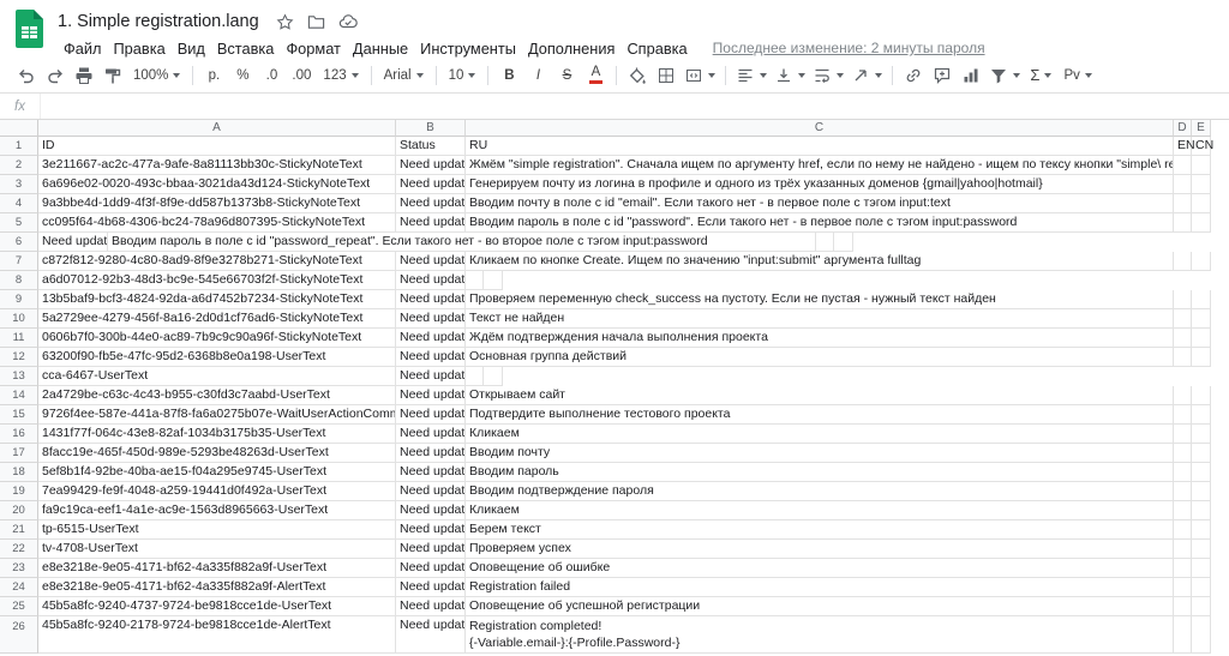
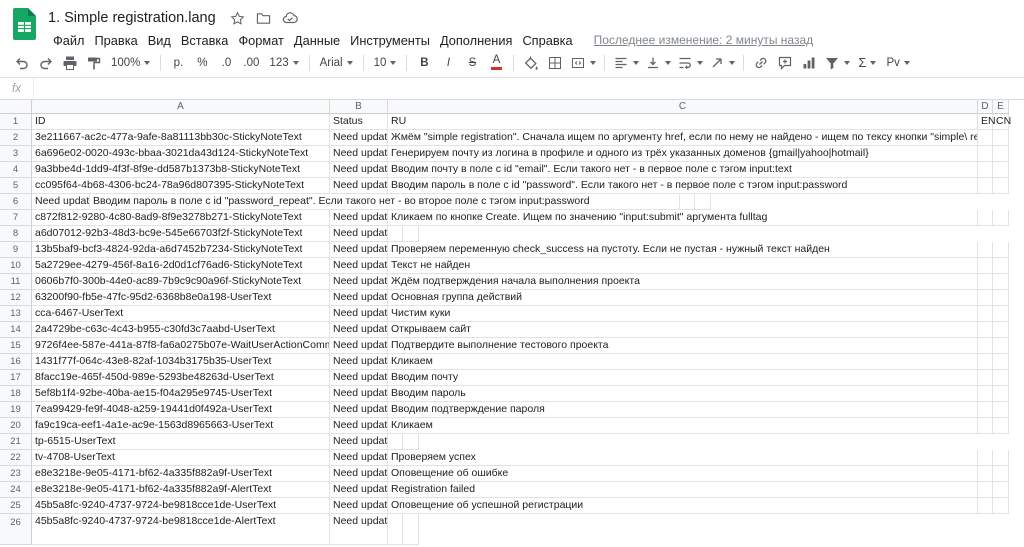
  1. Simple registration.lang
  Файл
  Правка
  Вид
  Вставка
  Формат
  Данные
  Инструменты
  Дополнения
  Справка
- Последнее изменение: 2 минуты пароля
+ Последнее изменение: 2 минуты назад
  100%
  р.
  %
  .0
  .00
  123
  Arial
  10
  B
  I
  S
  A
  Σ
  Pv
  fx
  A
  B
  C
  D
  E
  1
  ID
  Status
  RU
  EN
  CN
  2
  3e211667-ac2c-477a-9afe-8a81113bb30c-StickyNoteText
  Need updat
  Жмём "simple registration". Сначала ищем по аргументу href, если по нему не найдено - ищем по тексу кнопки "simple\ re
  3
  6a696e02-0020-493c-bbaa-3021da43d124-StickyNoteText
  Need updat
  Генерируем почту из логина в профиле и одного из трёх указанных доменов {gmail|yahoo|hotmail}
  4
  9a3bbe4d-1dd9-4f3f-8f9e-dd587b1373b8-StickyNoteText
  Need updat
  Вводим почту в поле с id "email". Если такого нет - в первое поле с тэгом input:text
  5
  cc095f64-4b68-4306-bc24-78a96d807395-StickyNoteText
  Need updat
  Вводим пароль в поле с id "password". Если такого нет - в первое поле с тэгом input:password
  6
  Need updat
  Вводим пароль в поле с id "password_repeat". Если такого нет - во второе поле с тэгом input:password
  7
  c872f812-9280-4c80-8ad9-8f9e3278b271-StickyNoteText
  Need updat
  Кликаем по кнопке Create. Ищем по значению "input:submit" аргумента fulltag
  8
  a6d07012-92b3-48d3-bc9e-545e66703f2f-StickyNoteText
  Need updat
  9
  13b5baf9-bcf3-4824-92da-a6d7452b7234-StickyNoteText
  Need updat
  Проверяем переменную check_success на пустоту. Если не пустая - нужный текст найден
  10
  5a2729ee-4279-456f-8a16-2d0d1cf76ad6-StickyNoteText
  Need updat
  Текст не найден
  11
  0606b7f0-300b-44e0-ac89-7b9c9c90a96f-StickyNoteText
  Need updat
  Ждём подтверждения начала выполнения проекта
  12
  63200f90-fb5e-47fc-95d2-6368b8e0a198-UserText
  Need updat
  Основная группа действий
  13
  cca-6467-UserText
  Need updat
+ Чистим куки
  14
  2a4729be-c63c-4c43-b955-c30fd3c7aabd-UserText
  Need updat
  Открываем сайт
  15
  9726f4ee-587e-441a-87f8-fa6a0275b07e-WaitUserActionComm
  Need updat
  Подтвердите выполнение тестового проекта
  16
  1431f77f-064c-43e8-82af-1034b3175b35-UserText
  Need updat
  Кликаем
  17
  8facc19e-465f-450d-989e-5293be48263d-UserText
  Need updat
  Вводим почту
  18
  5ef8b1f4-92be-40ba-ae15-f04a295e9745-UserText
  Need updat
  Вводим пароль
  19
  7ea99429-fe9f-4048-a259-19441d0f492a-UserText
  Need updat
  Вводим подтверждение пароля
  20
  fa9c19ca-eef1-4a1e-ac9e-1563d8965663-UserText
  Need updat
  Кликаем
  21
  tp-6515-UserText
  Need updat
- Берем текст
  22
  tv-4708-UserText
  Need updat
  Проверяем успех
  23
  e8e3218e-9e05-4171-bf62-4a335f882a9f-UserText
  Need updat
  Оповещение об ошибке
  24
  e8e3218e-9e05-4171-bf62-4a335f882a9f-AlertText
  Need updat
  Registration failed
  25
  45b5a8fc-9240-4737-9724-be9818cce1de-UserText
  Need updat
  Оповещение об успешной регистрации
  26
- 45b5a8fc-9240-2178-9724-be9818cce1de-AlertText
+ 45b5a8fc-9240-4737-9724-be9818cce1de-AlertText
  Need updat
- Registration completed!
- {-Variable.email-}:{-Profile.Password-}
